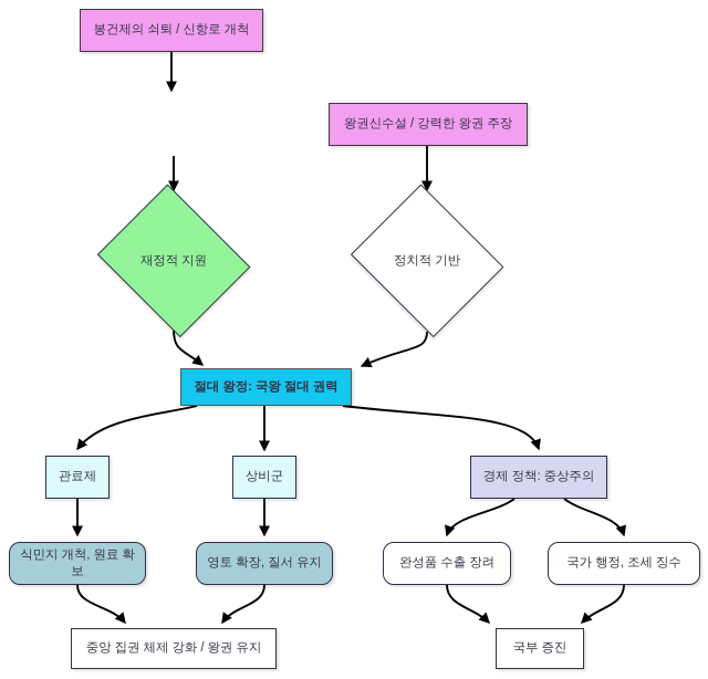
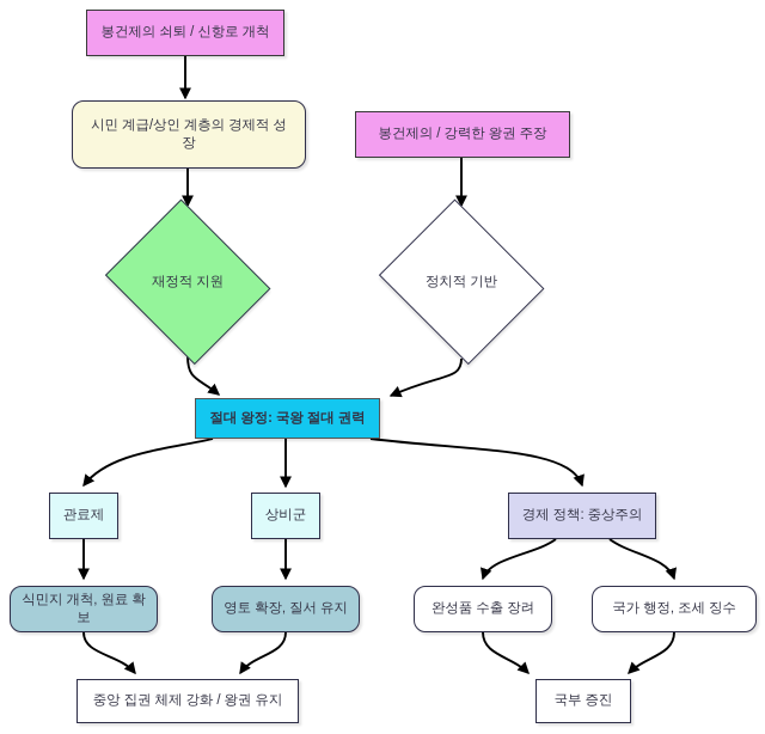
  봉건제의 쇠퇴 / 신항로 개척
+ 시민 계급/상인 계층의 경제적 성
+ 장
- 왕권신수설 / 강력한 왕권 주장
+ 봉건제의 / 강력한 왕권 주장
  재정적 지원
  정치적 기반
  절대 왕정: 국왕 절대 권력
  관료제
  상비군
  경제 정책: 중상주의
  식민지 개척, 원료 확보
  영토 확장, 질서 유지
  완성품 수출 장려
  국가 행정, 조세 징수
  중앙 집권 체제 강화 / 왕권 유지
  국부 증진
